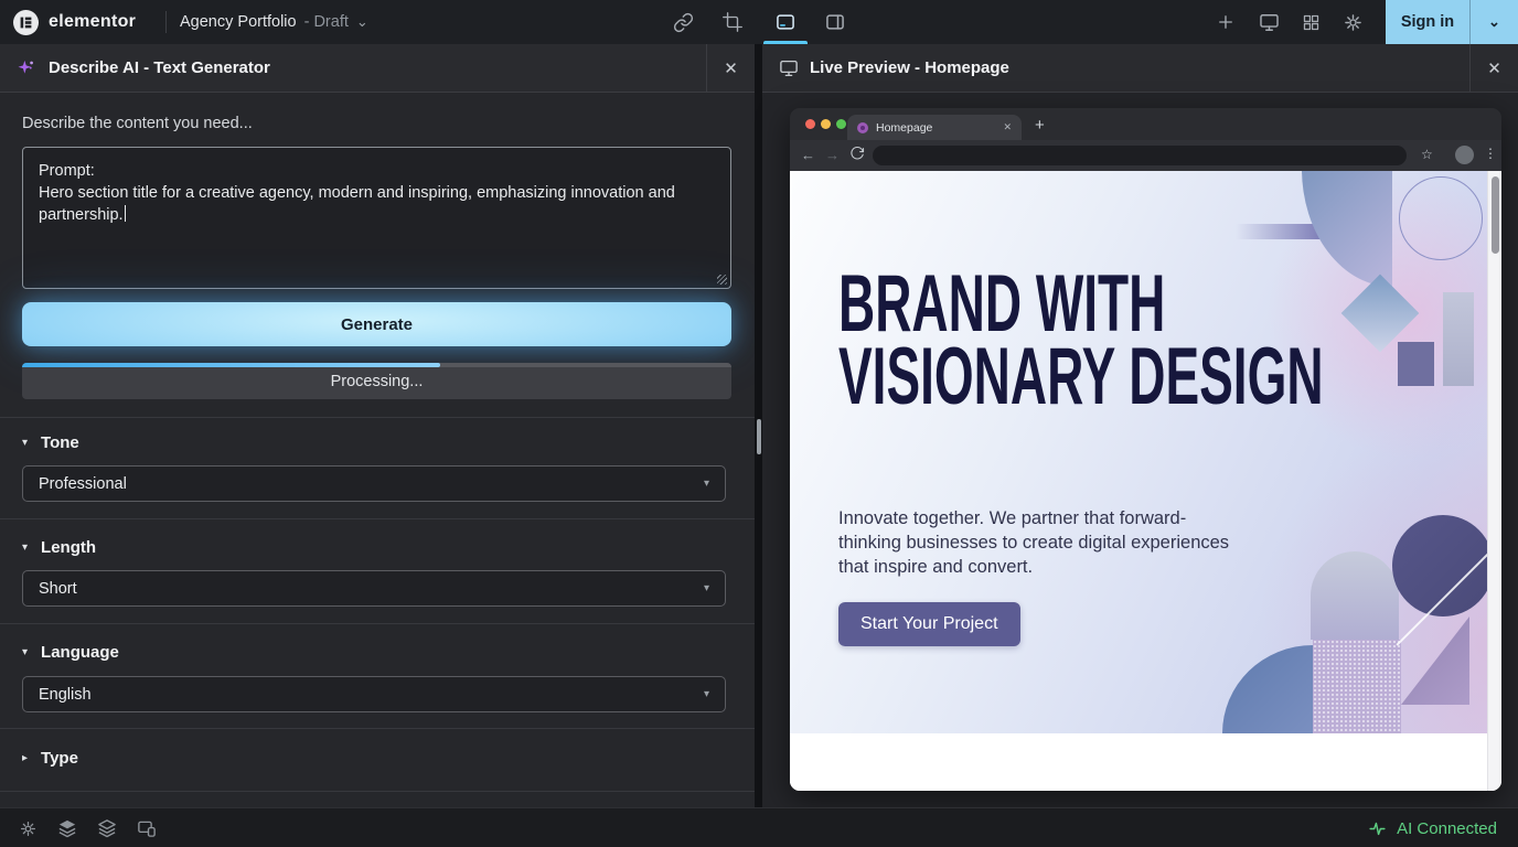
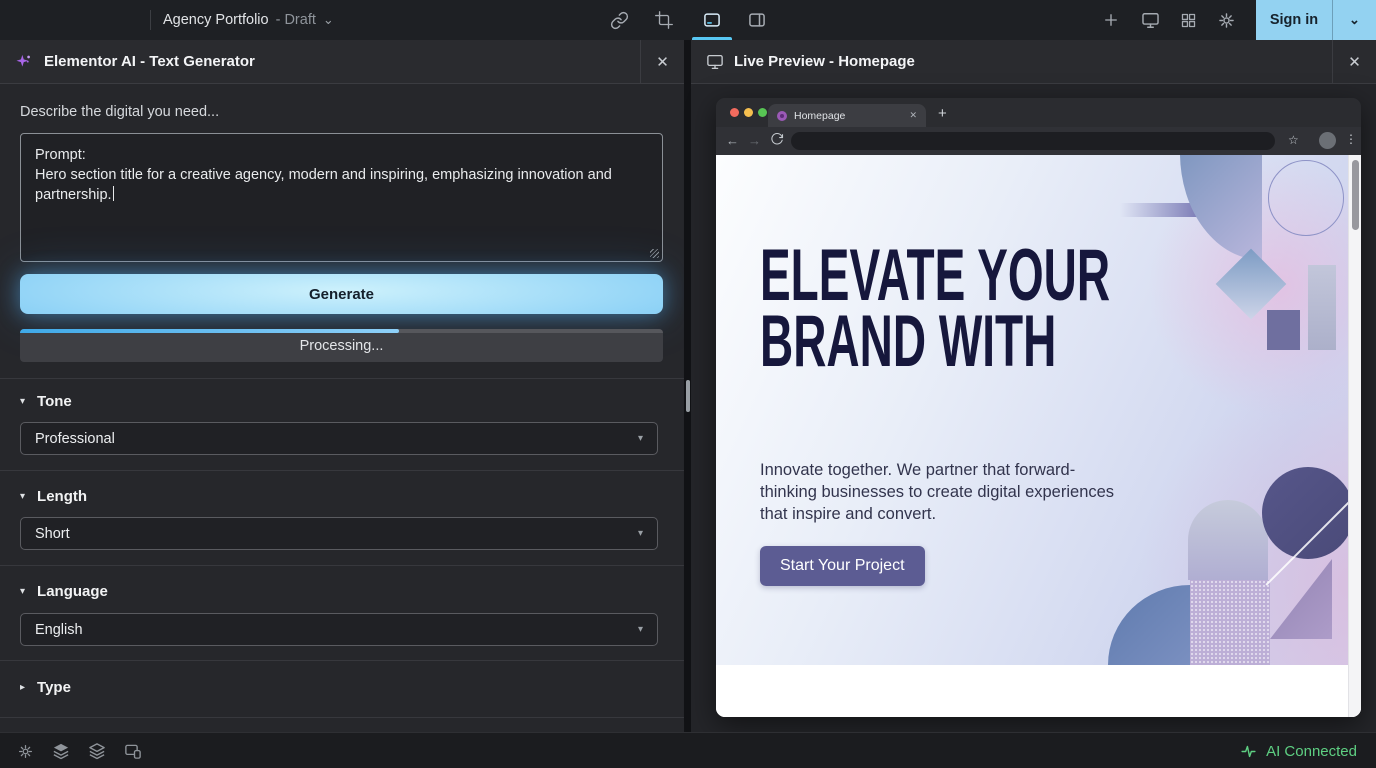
- elementor
  Agency Portfolio
  - Draft
  ⌄
  Sign in
  ⌄
- Describe AI - Text Generator
+ Elementor AI - Text Generator
  ✕
- Describe the content you need...
+ Describe the digital you need...
  Prompt:
  Hero section title for a creative agency, modern and inspiring, emphasizing innovation and partnership.
  Generate
  Processing...
  ▾
  Tone
  Professional
  ▾
  ▾
  Length
  Short
  ▾
  ▾
  Language
  English
  ▾
  ▸
  Type
  Live Preview - Homepage
  ✕
  Homepage
  ✕
  +
  ←
  →
  ☆
  ⋮
+ ELEVATE YOUR
  BRAND WITH
- VISIONARY DESIGN
  Innovate together. We partner that forward-thinking businesses to create digital experiences that inspire and convert.
  Start Your Project
  AI Connected
